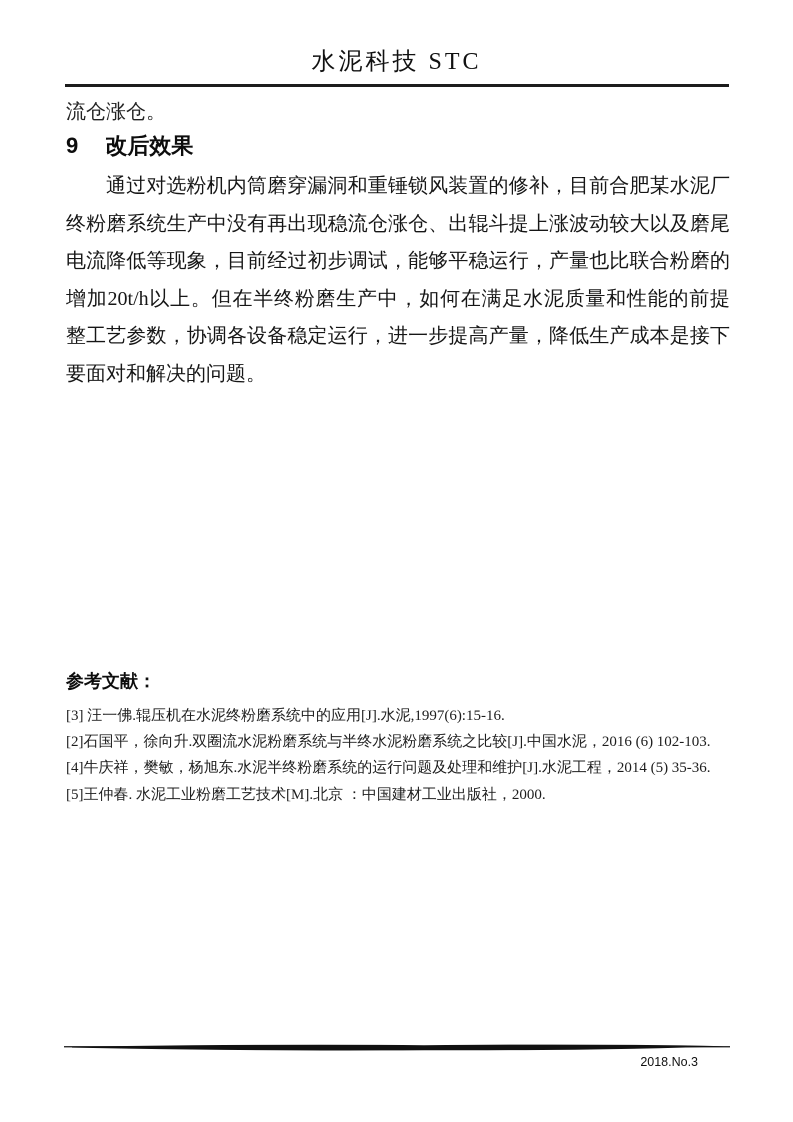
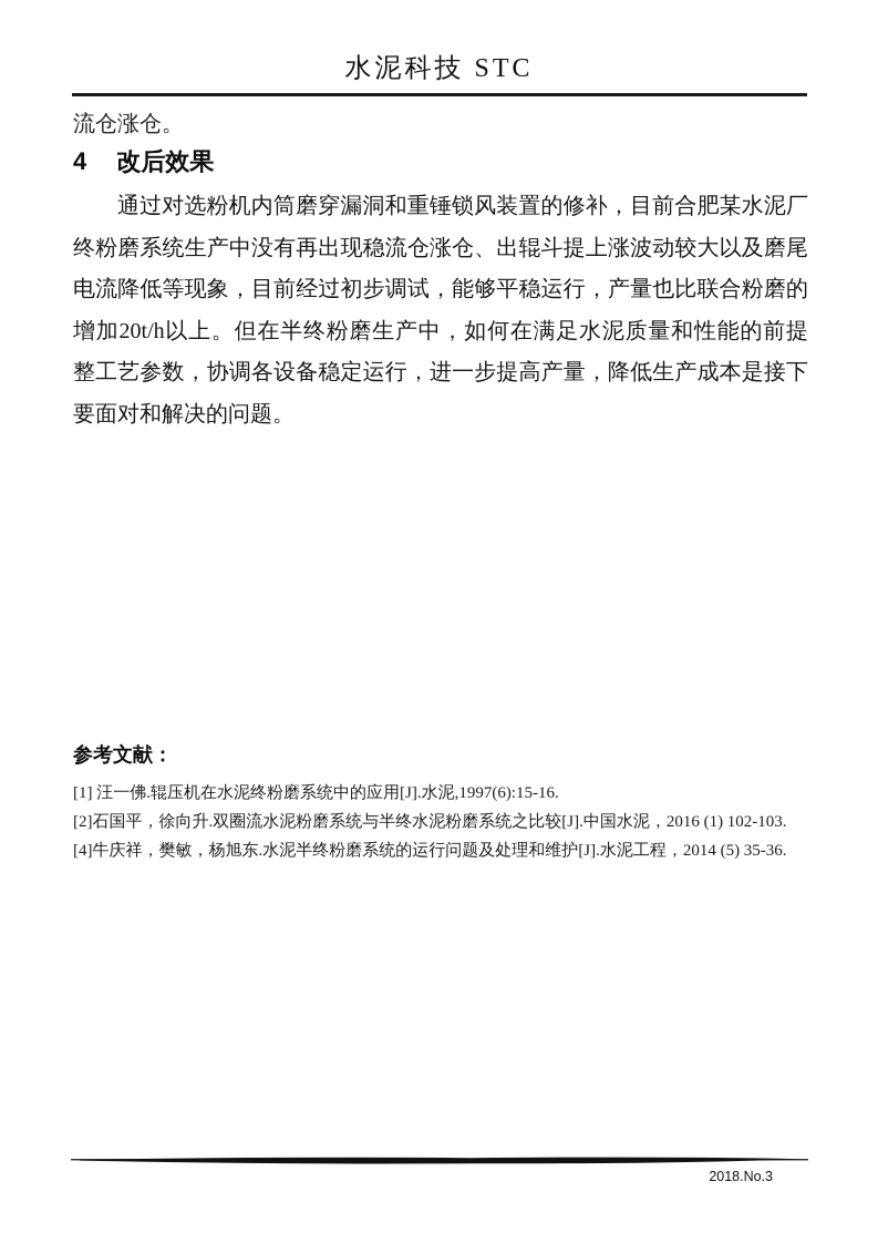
  水泥科技 STC
  流仓涨仓。
- 9 改后效果
+ 4 改后效果
  通过对选粉机内筒磨穿漏洞和重锤锁风装置的修补，目前合肥某水泥厂
  终粉磨系统生产中没有再出现稳流仓涨仓、出辊斗提上涨波动较大以及磨尾
  电流降低等现象，目前经过初步调试，能够平稳运行，产量也比联合粉磨的
  增加20t/h以上。但在半终粉磨生产中，如何在满足水泥质量和性能的前提
  整工艺参数，协调各设备稳定运行，进一步提高产量，降低生产成本是接下
  要面对和解决的问题。
  参考文献：
- [3] 汪一佛.辊压机在水泥终粉磨系统中的应用[J].水泥,1997(6):15-16.
+ [1] 汪一佛.辊压机在水泥终粉磨系统中的应用[J].水泥,1997(6):15-16.
- [2]石国平，徐向升.双圈流水泥粉磨系统与半终水泥粉磨系统之比较[J].中国水泥，2016 (6) 102-103.
+ [2]石国平，徐向升.双圈流水泥粉磨系统与半终水泥粉磨系统之比较[J].中国水泥，2016 (1) 102-103.
  [4]牛庆祥，樊敏，杨旭东.水泥半终粉磨系统的运行问题及处理和维护[J].水泥工程，2014 (5) 35-36.
- [5]王仲春. 水泥工业粉磨工艺技术[M].北京 ：中国建材工业出版社，2000.
  2018.No.3
